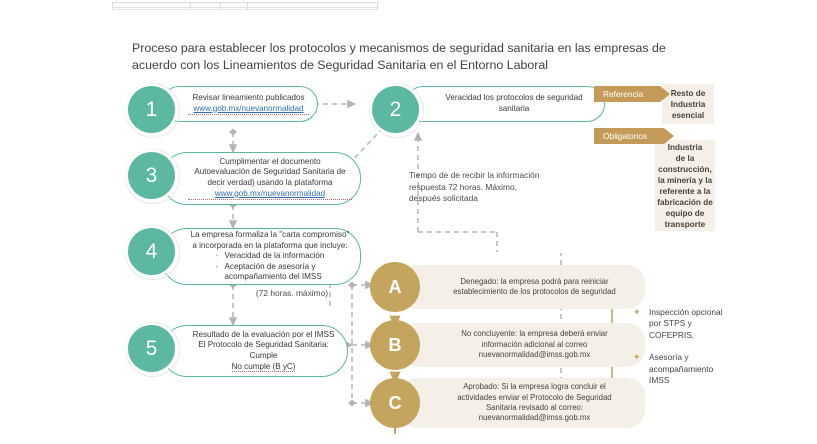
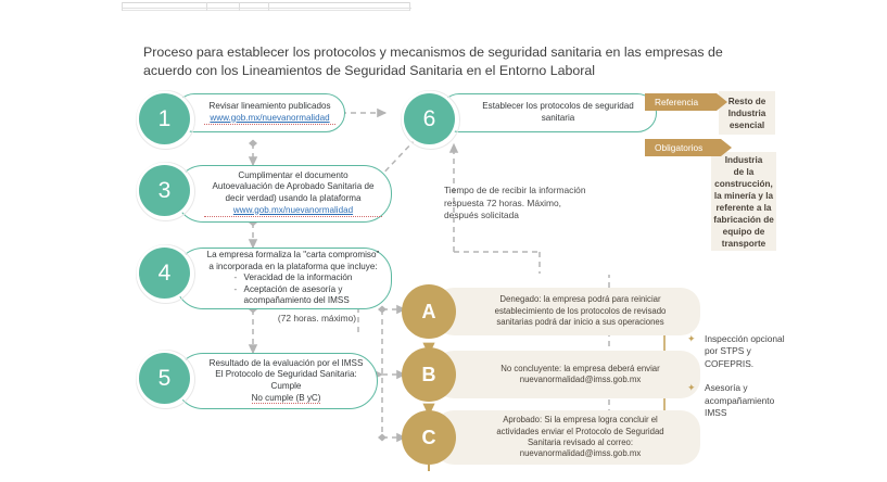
  Proceso para establecer los protocolos y mecanismos de seguridad sanitaria en las empresas de acuerdo con los Lineamientos de Seguridad Sanitaria en el Entorno Laboral
  Revisar lineamiento publicados
  www.gob.mx/nuevanormalidad
  1
- Veracidad los protocolos de seguridad
+ Establecer los protocolos de seguridad
  sanitaria
- 2
+ 6
  Cumplimentar el documento
- Autoevaluación de Seguridad Sanitaria de
+ Autoevaluación de Aprobado Sanitaria de
  decir verdad) usando la plataforma
  www.gob.mx/nuevanormalidad
  3
  La empresa formaliza la "carta compromiso"
  a incorporada en la plataforma que incluye:
  - Veracidad de la información
  - Aceptación de asesoría y
  acompañamiento del IMSS
  4
  Resultado de la evaluación por el IMSS
  El Protocolo de Seguridad Sanitaria:
  Cumple
  No cumple (B yC)
  5
  Resto de
  Industria
  esencial
  Referencia
  Industria
  de la
  construcción,
  la minería y la
  referente a la
  fabricación de
  equipo de
  transporte
  Obligatorios
  Tiempo de de recibir la información
  respuesta 72 horas. Máximo,
  después solicitada
  (72 horas. máximo)
  Denegado: la empresa podrá para reiniciar
- establecimiento de los protocolos de seguridad
+ establecimiento de los protocolos de revisado
+ sanitarias podrá dar inicio a sus operaciones
  A
  No concluyente: la empresa deberá enviar
- información adicional al correo
  nuevanormalidad@imss.gob.mx
  B
  Aprobado: Si la empresa logra concluir el
  actividades enviar el Protocolo de Seguridad
  Sanitaria revisado al correo:
  nuevanormalidad@imss.gob.mx
  C
  ✦
  Inspección opcional
  por STPS y
  COFEPRIS.
  ✦
  Asesoría y
  acompañamiento
  IMSS
